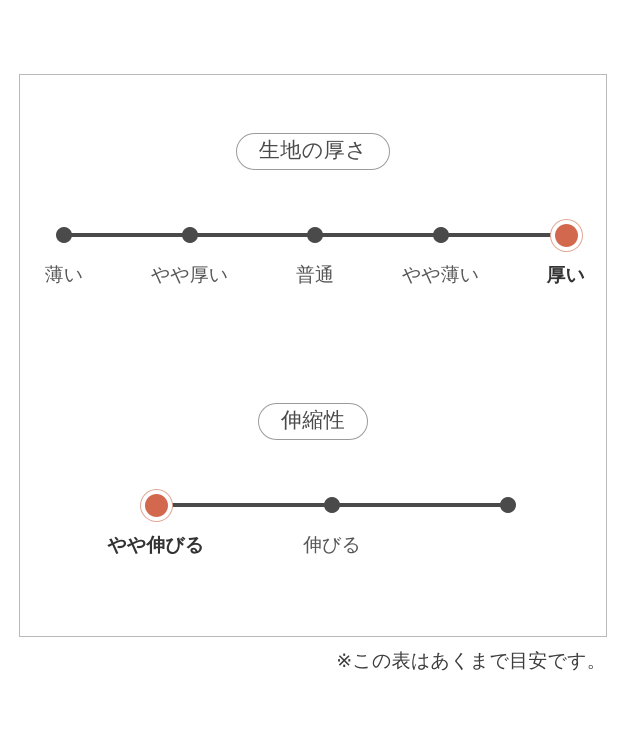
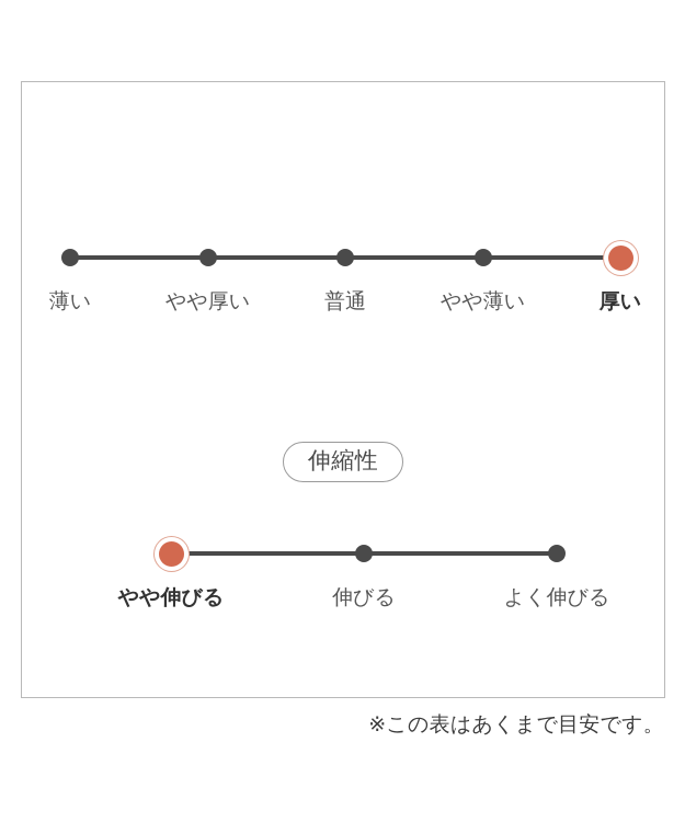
- 生地の厚さ
  薄い
  やや厚い
  普通
  やや薄い
  厚い
  伸縮性
  やや伸びる
  伸びる
+ よく伸びる
  ※この表はあくまで目安です。
